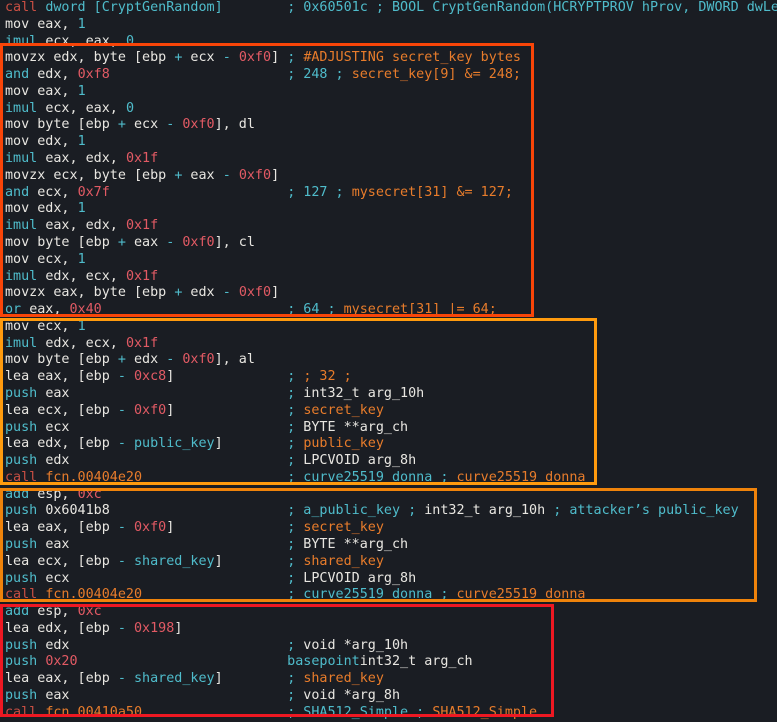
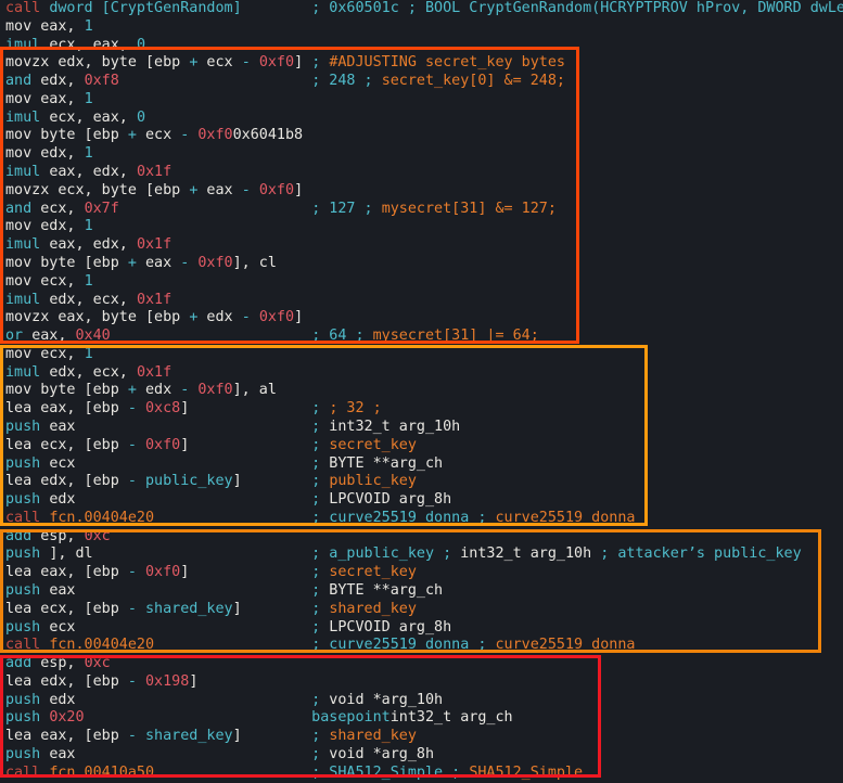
  call dword [CryptGenRandom] ; 0x60501c ; BOOL CryptGenRandom(HCRYPTPROV hProv, DWORD dwLe
  mov eax, 1
  imul ecx, eax, 0
  movzx edx, byte [ebp + ecx - 0xf0] ; #ADJUSTING secret_key bytes
- and edx, 0xf8 ; 248 ; secret_key[9] &= 248;
+ and edx, 0xf8 ; 248 ; secret_key[0] &= 248;
  mov eax, 1
  imul ecx, eax, 0
- mov byte [ebp + ecx - 0xf0], dl
+ mov byte [ebp + ecx - 0xf00x6041b8
  mov edx, 1
  imul eax, edx, 0x1f
  movzx ecx, byte [ebp + eax - 0xf0]
  and ecx, 0x7f ; 127 ; mysecret[31] &= 127;
  mov edx, 1
  imul eax, edx, 0x1f
  mov byte [ebp + eax - 0xf0], cl
  mov ecx, 1
  imul edx, ecx, 0x1f
  movzx eax, byte [ebp + edx - 0xf0]
  or eax, 0x40 ; 64 ; mysecret[31] |= 64;
  mov ecx, 1
  imul edx, ecx, 0x1f
  mov byte [ebp + edx - 0xf0], al
  lea eax, [ebp - 0xc8] ; ; 32 ;
  push eax ; int32_t arg_10h
  lea ecx, [ebp - 0xf0] ; secret_key
  push ecx ; BYTE **arg_ch
  lea edx, [ebp - public_key] ; public_key
  push edx ; LPCVOID arg_8h
  call fcn.00404e20 ; curve25519_donna ; curve25519_donna
  add esp, 0xc
- push 0x6041b8 ; a_public_key ; int32_t arg_10h ; attacker’s public_key
+ push ], dl ; a_public_key ; int32_t arg_10h ; attacker’s public_key
  lea eax, [ebp - 0xf0] ; secret_key
  push eax ; BYTE **arg_ch
  lea ecx, [ebp - shared_key] ; shared_key
  push ecx ; LPCVOID arg_8h
  call fcn.00404e20 ; curve25519_donna ; curve25519_donna
  add esp, 0xc
  lea edx, [ebp - 0x198]
  push edx ; void *arg_10h
  push 0x20 basepointint32_t arg_ch
  lea eax, [ebp - shared_key] ; shared_key
  push eax ; void *arg_8h
  call fcn.00410a50 ; SHA512_Simple ; SHA512_Simple
